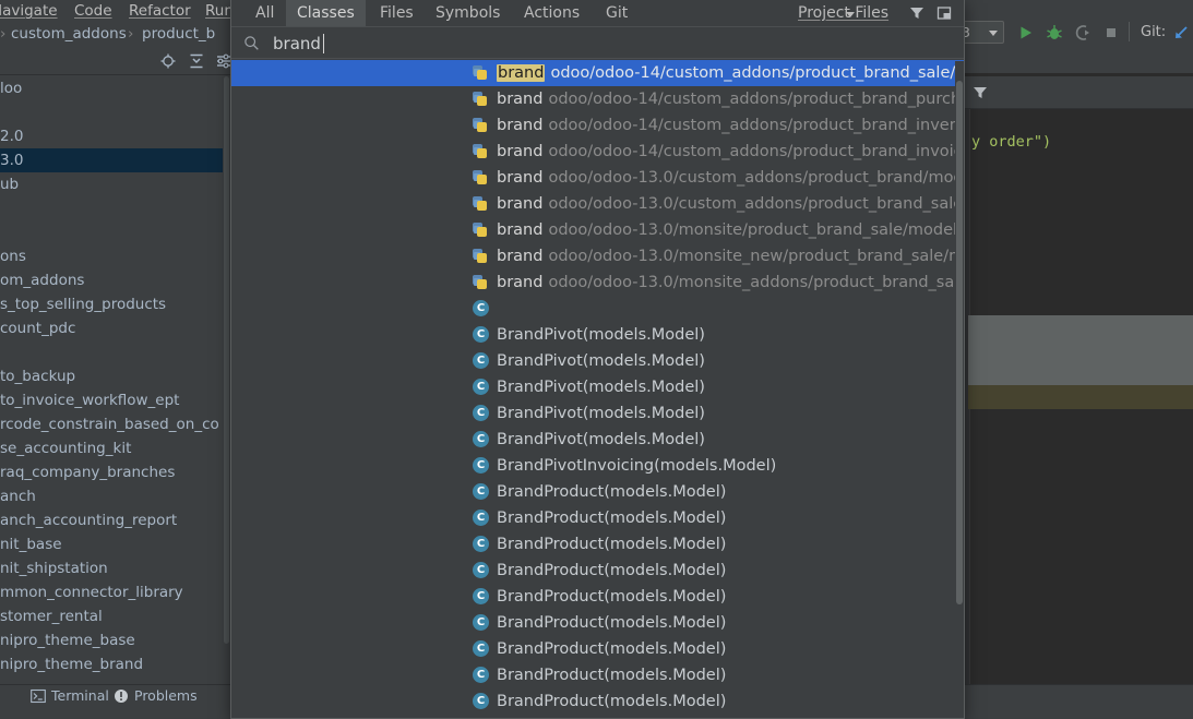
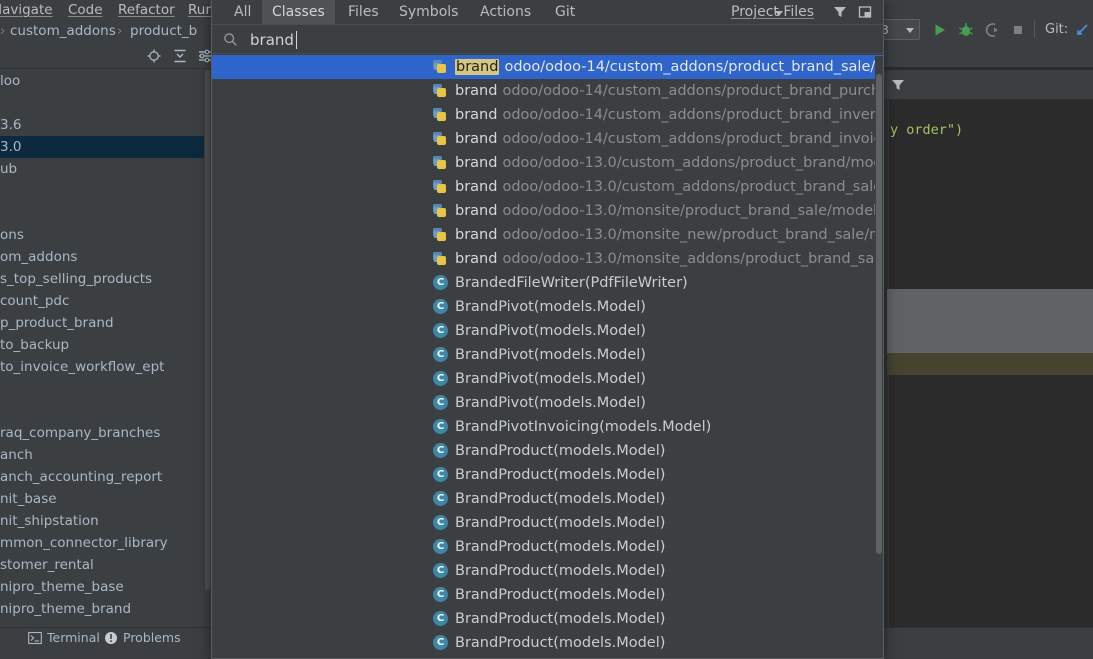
  avigate
  Code
  Refactor
  Run
  ›
  custom_addons
  ›
  product_b
  loo
- 2.0
+ 3.6
  3.0
  ub
  ons
  om_addons
  s_top_selling_products
  count_pdc
+ p_product_brand
  to_backup
  to_invoice_workflow_ept
- rcode_constrain_based_on_co
- se_accounting_kit
  raq_company_branches
  anch
  anch_accounting_report
  nit_base
  nit_shipstation
  mmon_connector_library
  stomer_rental
  nipro_theme_base
  nipro_theme_brand
  y order")
  3
  Git:
  Terminal
  Problems
  Project Files
  All
  Classes
  Files
  Symbols
  Actions
  Git
  brand
  brand odoo/odoo-14/custom_addons/product_brand_sale/
  brand odoo/odoo-14/custom_addons/product_brand_purc
  brand odoo/odoo-14/custom_addons/product_brand_inve
  brand odoo/odoo-14/custom_addons/product_brand_invoi
  brand odoo/odoo-13.0/custom_addons/product_brand/mo
  brand odoo/odoo-13.0/custom_addons/product_brand_sal
  brand odoo/odoo-13.0/monsite/product_brand_sale/mode
  brand odoo/odoo-13.0/monsite_new/product_brand_sale/
  brand odoo/odoo-13.0/monsite_addons/product_brand_sa
  C
+ BrandedFileWriter(PdfFileWriter)
  C
  BrandPivot(models.Model)
  C
  BrandPivot(models.Model)
  C
  BrandPivot(models.Model)
  C
  BrandPivot(models.Model)
  C
  BrandPivot(models.Model)
  C
  BrandPivotInvoicing(models.Model)
  C
  BrandProduct(models.Model)
  C
  BrandProduct(models.Model)
  C
  BrandProduct(models.Model)
  C
  BrandProduct(models.Model)
  C
  BrandProduct(models.Model)
  C
  BrandProduct(models.Model)
  C
  BrandProduct(models.Model)
  C
  BrandProduct(models.Model)
  C
  BrandProduct(models.Model)
